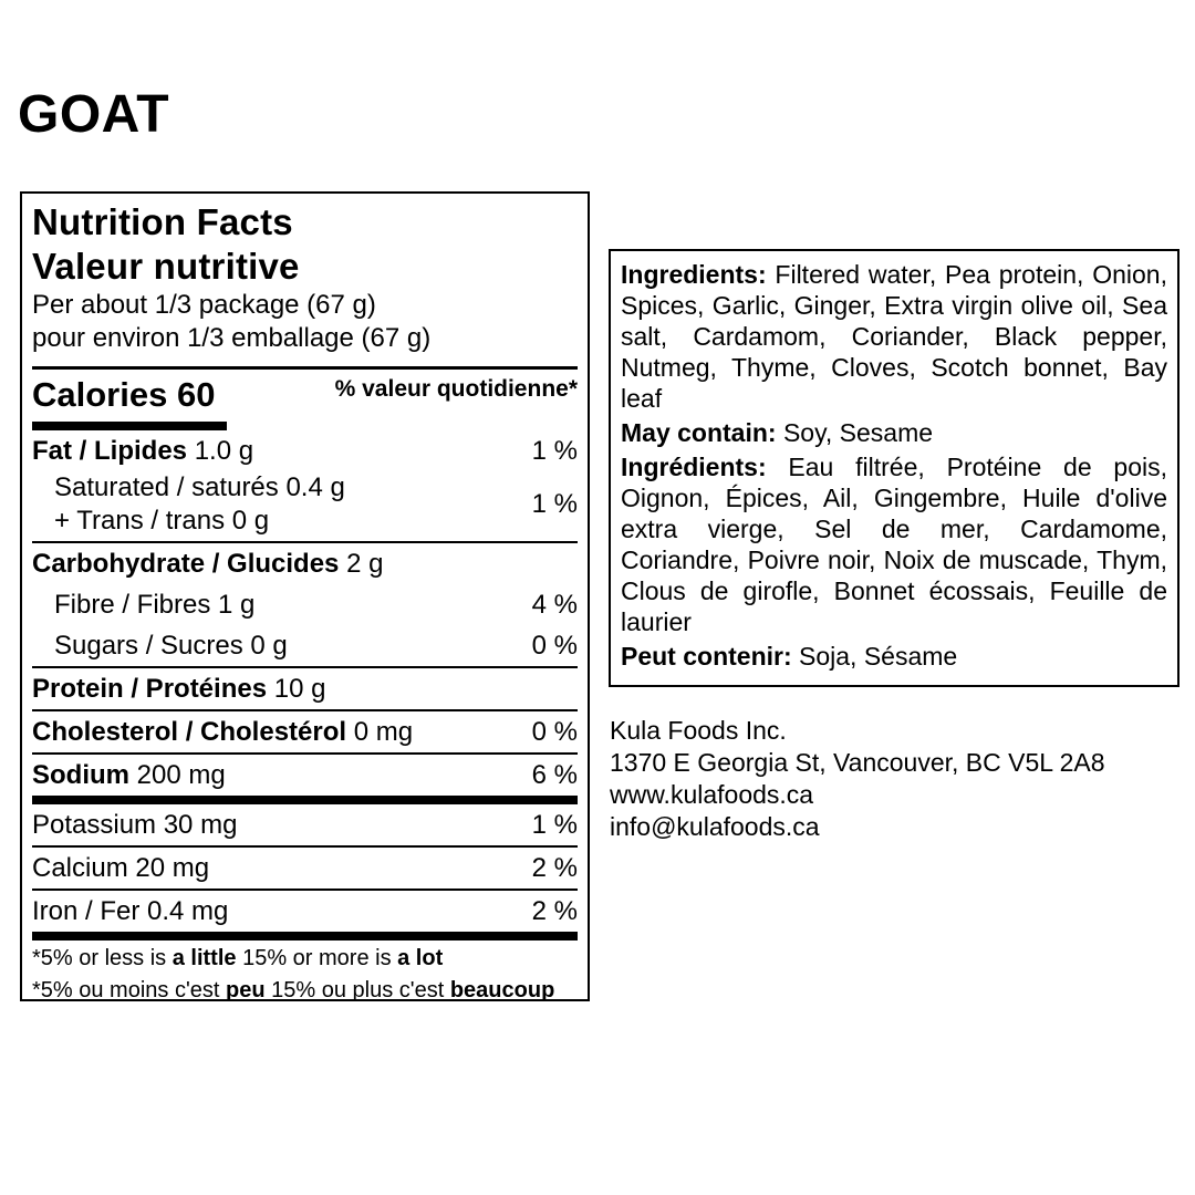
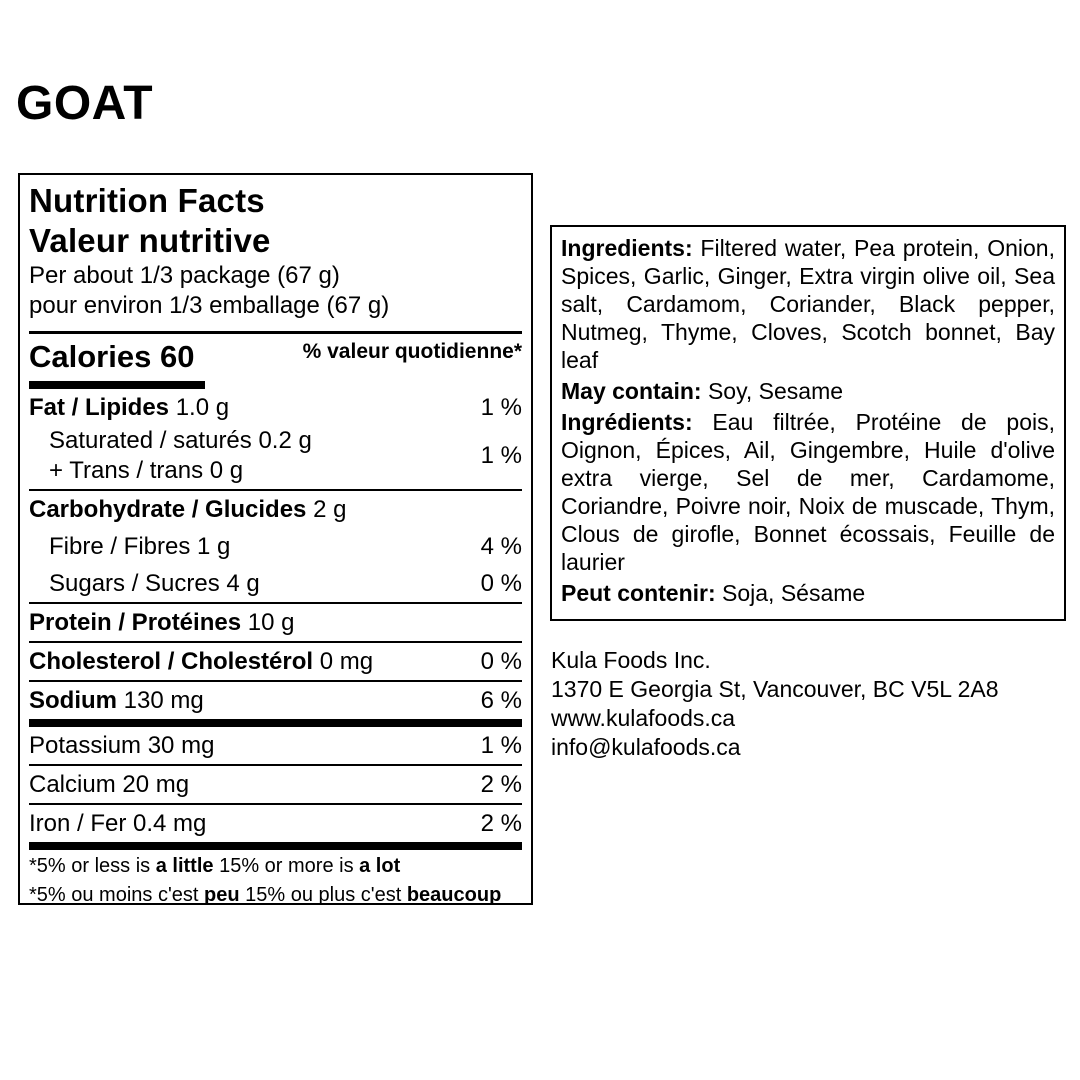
  GOAT
  Nutrition Facts
  Valeur nutritive
  Per about 1/3 package (67 g)
  pour environ 1/3 emballage (67 g)
  Calories 60
  % valeur quotidienne*
  Fat / Lipides 1.0 g
  1 %
- Saturated / saturés 0.4 g
+ Saturated / saturés 0.2 g
  + Trans / trans 0 g
  1 %
  Carbohydrate / Glucides 2 g
  Fibre / Fibres 1 g
  4 %
- Sugars / Sucres 0 g
+ Sugars / Sucres 4 g
  0 %
  Protein / Protéines 10 g
  Cholesterol / Cholestérol 0 mg
  0 %
- Sodium 200 mg
+ Sodium 130 mg
  6 %
  Potassium 30 mg
  1 %
  Calcium 20 mg
  2 %
  Iron / Fer 0.4 mg
  2 %
  *5% or less is a little 15% or more is a lot
  *5% ou moins c'est peu 15% ou plus c'est beaucoup
  Ingredients: Filtered water, Pea protein, Onion, Spices, Garlic, Ginger, Extra virgin olive oil, Sea salt, Cardamom, Coriander, Black pepper, Nutmeg, Thyme, Cloves, Scotch bonnet, Bay leaf
  May contain: Soy, Sesame
  Ingrédients: Eau filtrée, Protéine de pois, Oignon, Épices, Ail, Gingembre, Huile d'olive extra vierge, Sel de mer, Cardamome, Coriandre, Poivre noir, Noix de muscade, Thym, Clous de girofle, Bonnet écossais, Feuille de laurier
  Peut contenir: Soja, Sésame
  Kula Foods Inc.
  1370 E Georgia St, Vancouver, BC V5L 2A8
  www.kulafoods.ca
  info@kulafoods.ca
